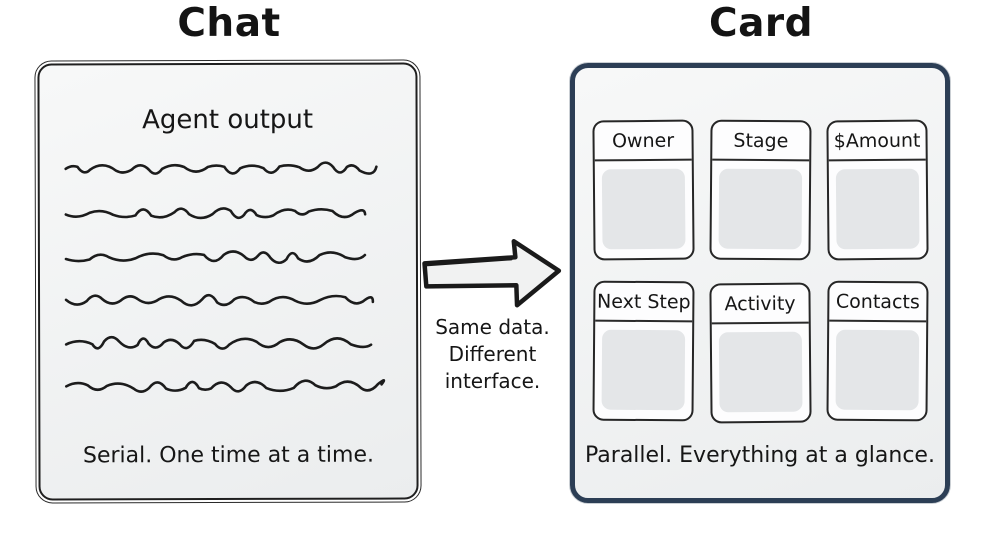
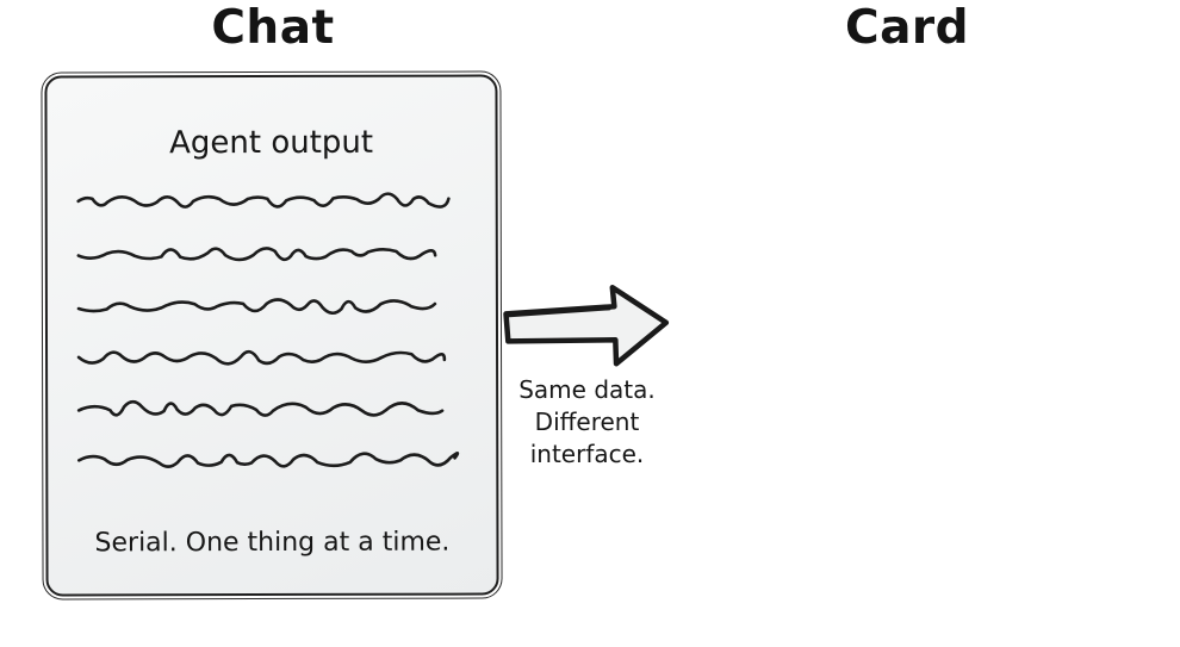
  Chat
  Card
  Agent output
- Serial. One time at a time.
+ Serial. One thing at a time.
  Same data.
  Different
  interface.
- Owner
- Stage
- $Amount
- Next Step
- Activity
- Contacts
- Parallel. Everything at a glance.
